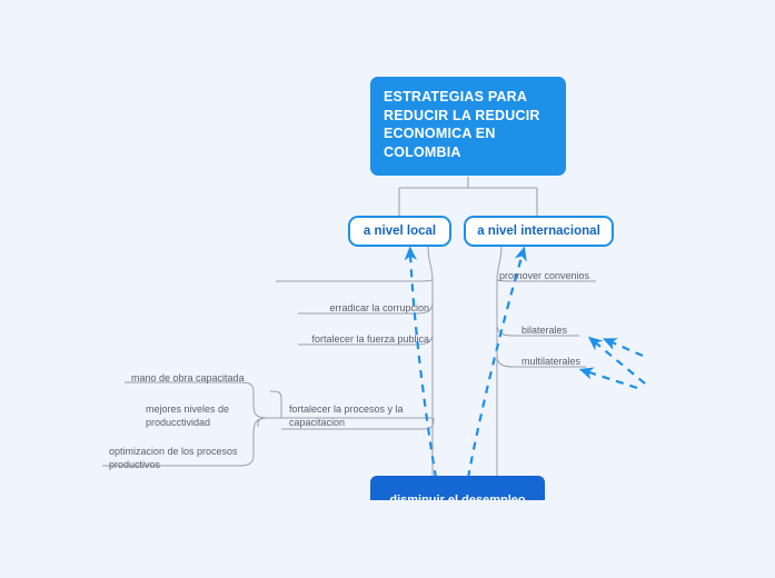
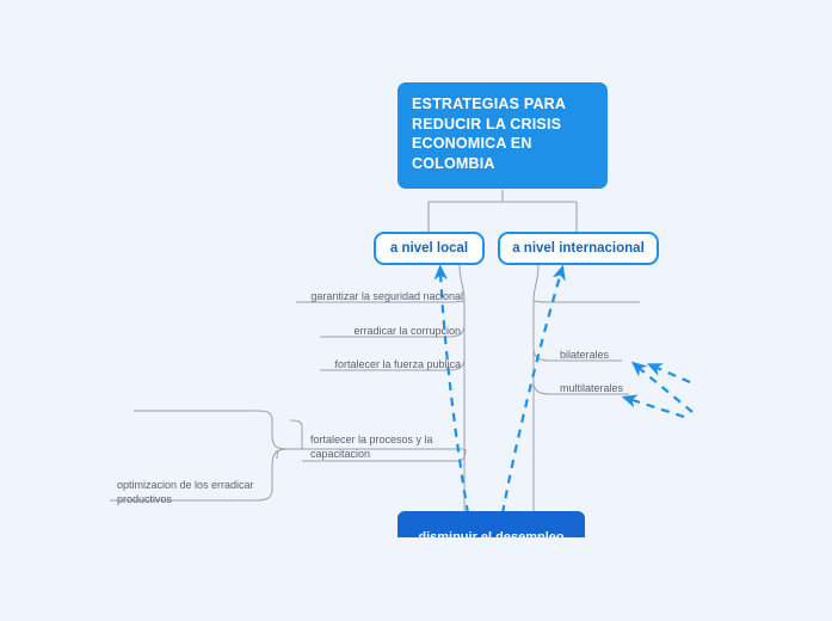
- ESTRATEGIAS PARA REDUCIR LA REDUCIR ECONOMICA EN COLOMBIA
+ ESTRATEGIAS PARA REDUCIR LA CRISIS ECONOMICA EN COLOMBIA
  a nivel local
  a nivel internacional
+ garantizar la seguridad nacional
  erradicar la corrupcion
  fortalecer la fuerza publica
- promover convenios
  bilaterales
  multilaterales
  fortalecer la procesos y la capacitacion
- mano de obra capacitada
- mejores niveles de producctividad
- optimizacion de los procesos productivos
+ optimizacion de los erradicar productivos
